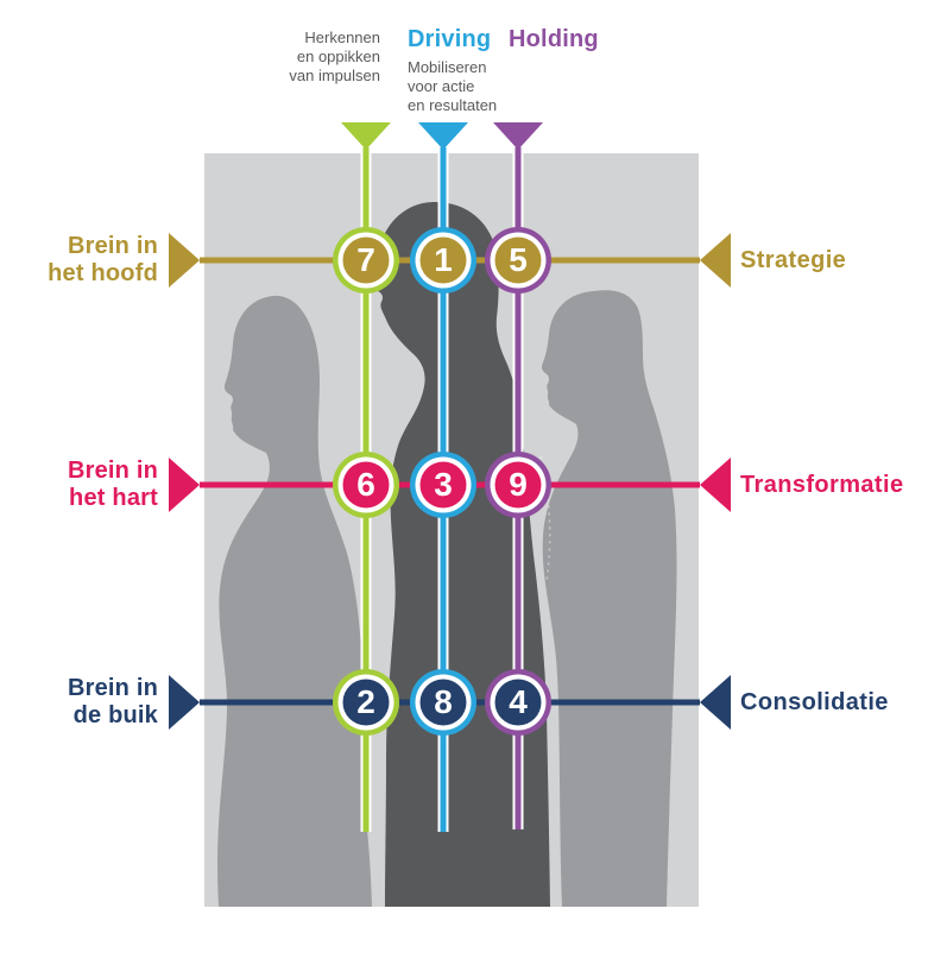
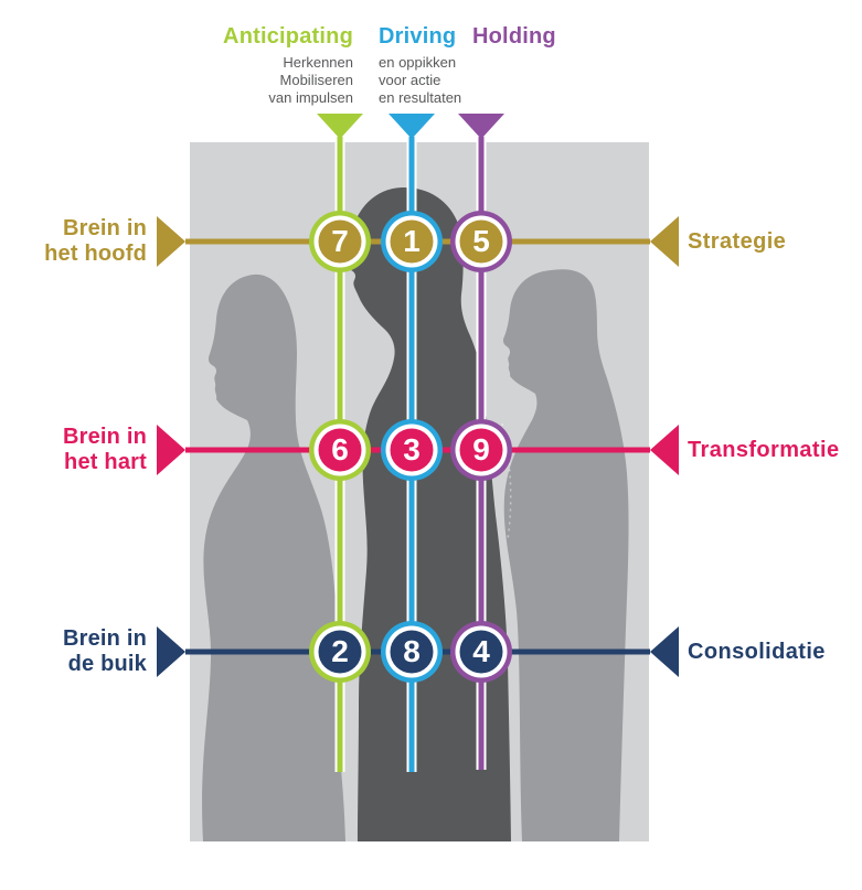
+ Anticipating
  Herkennen
- en oppikken
+ Mobiliseren
  van impulsen
  Driving
- Mobiliseren
+ en oppikken
  voor actie
  en resultaten
  Holding
  Brein in
  het hoofd
  Brein in
  het hart
  Brein in
  de buik
  Strategie
  Transformatie
  Consolidatie
  7
  1
  5
  6
  3
  9
  2
  8
  4
